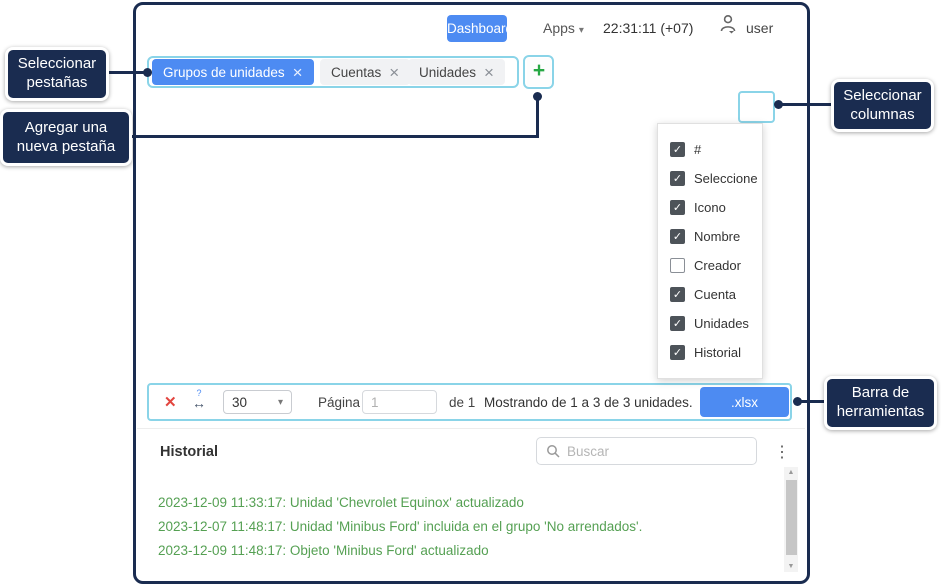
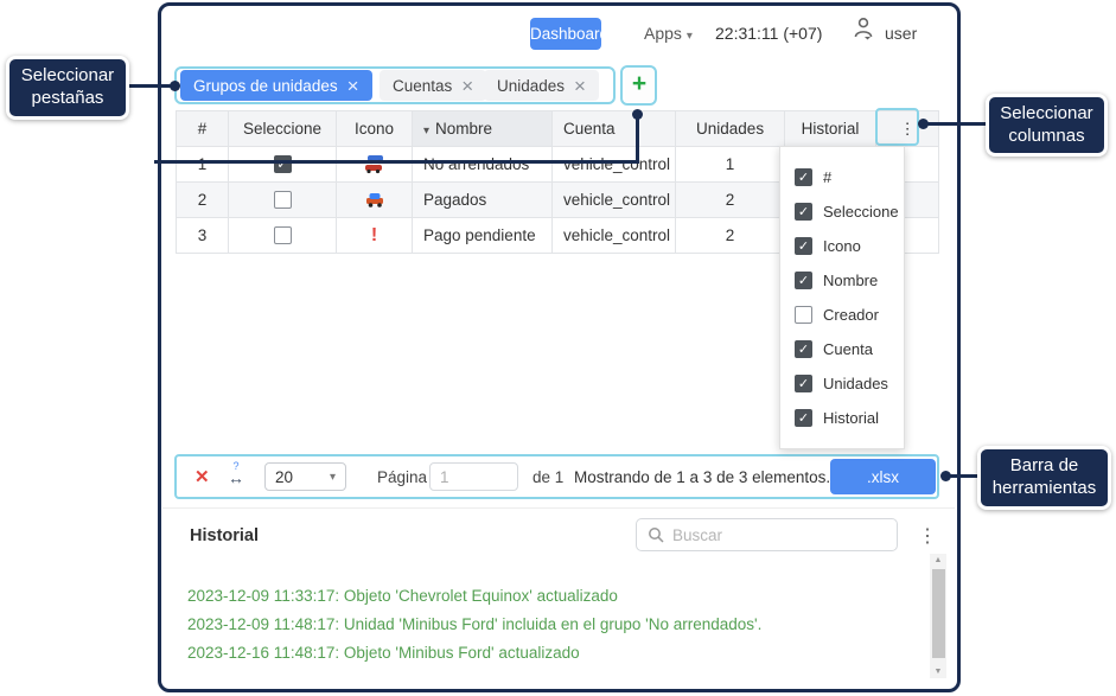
  Dashboard
  Apps ▾
  22:31:11 (+07)
  user
  Grupos de unidades
  ×
  Cuentas
  ×
  Unidades
  ×
  +
+ #	Seleccione	Icono	▾ Nombre	Cuenta	Unidades	Historial	⋮
+ 1	✓		No arrendados	vehicle_control	1
+ 2			Pagados	vehicle_control	2
+ 3		!	Pago pendiente	vehicle_control	2
  ✓
  #
  ✓
  Seleccione
  ✓
  Icono
  ✓
  Nombre
  Creador
  ✓
  Cuenta
  ✓
  Unidades
  ✓
  Historial
  ✕
  ?
  ↔
- 30
+ 20
  ▾
  Página
  1
  de 1
- Mostrando de 1 a 3 de 3 unidades.
+ Mostrando de 1 a 3 de 3 elementos.
  .xlsx
  Historial
  Buscar
  ⋮
- 2023-12-09 11:33:17: Unidad 'Chevrolet Equinox' actualizado
+ 2023-12-09 11:33:17: Objeto 'Chevrolet Equinox' actualizado
- 2023-12-07 11:48:17: Unidad 'Minibus Ford' incluida en el grupo 'No arrendados'.
+ 2023-12-09 11:48:17: Unidad 'Minibus Ford' incluida en el grupo 'No arrendados'.
- 2023-12-09 11:48:17: Objeto 'Minibus Ford' actualizado
+ 2023-12-16 11:48:17: Objeto 'Minibus Ford' actualizado
  Seleccionar pestañas
- Agregar una nueva pestaña
  Seleccionar columnas
  Barra de herramientas
